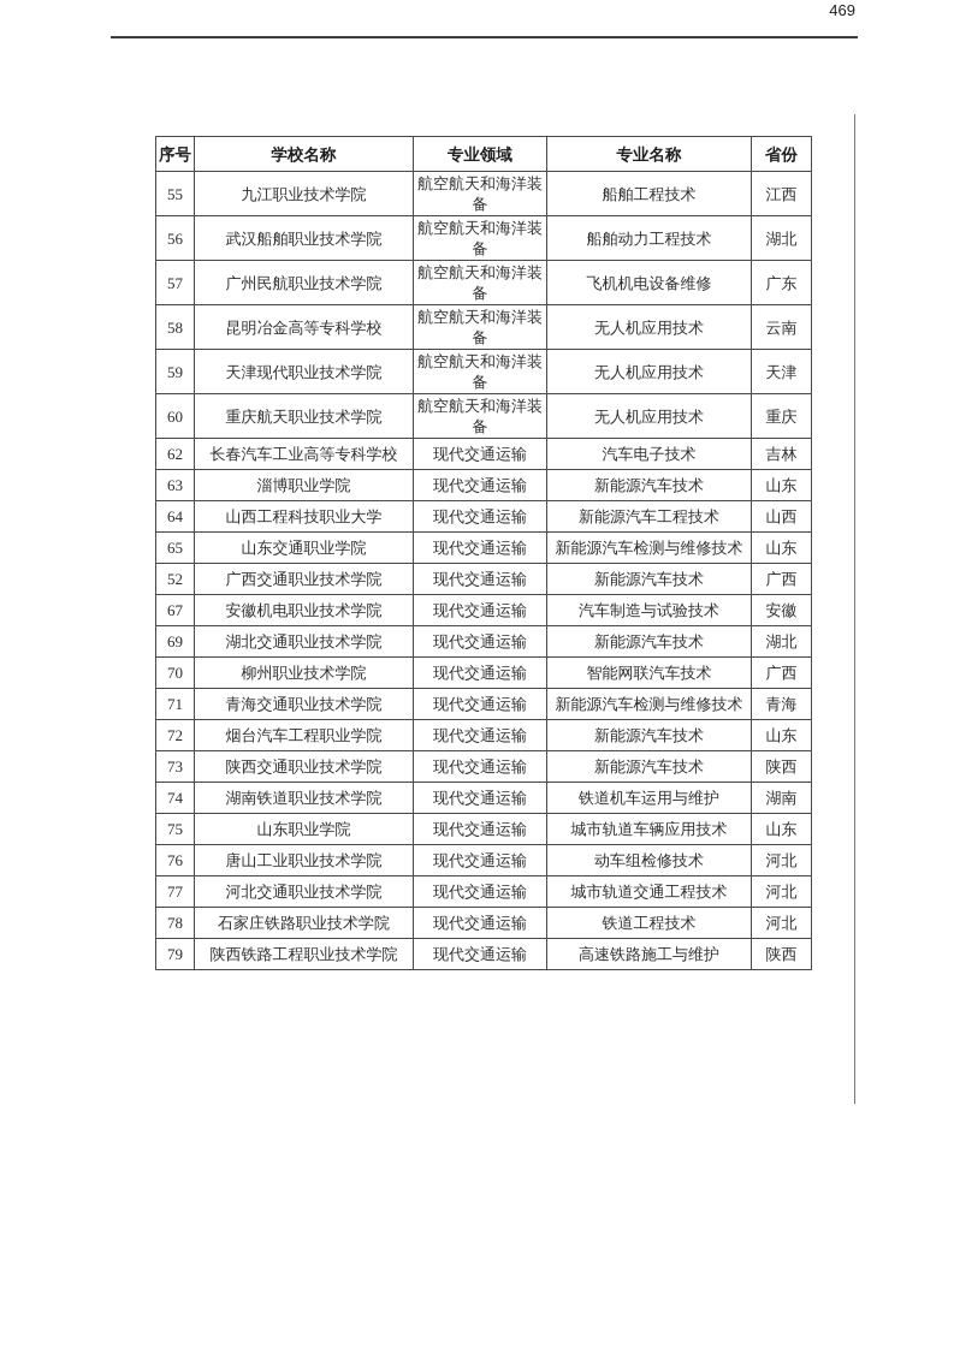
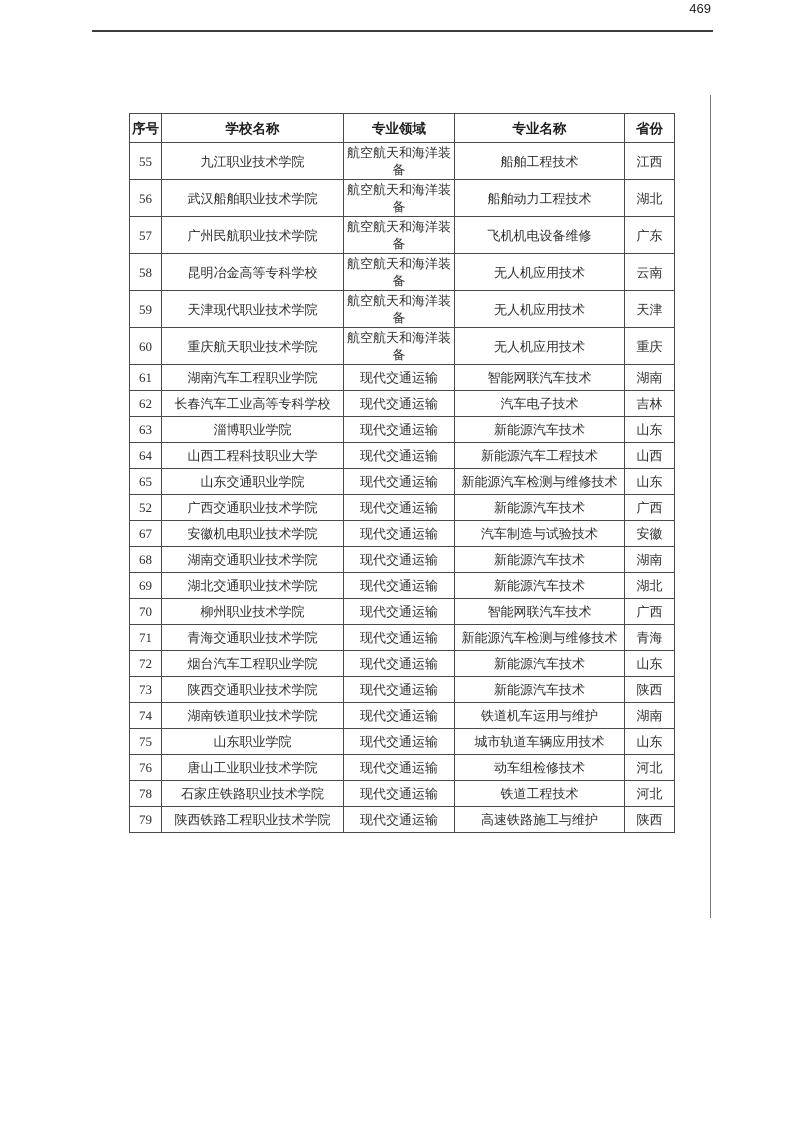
  469
  序号	学校名称	专业领域	专业名称	省份
  55	九江职业技术学院	航空航天和海洋装备	船舶工程技术	江西
  56	武汉船舶职业技术学院	航空航天和海洋装备	船舶动力工程技术	湖北
  57	广州民航职业技术学院	航空航天和海洋装备	飞机机电设备维修	广东
  58	昆明冶金高等专科学校	航空航天和海洋装备	无人机应用技术	云南
  59	天津现代职业技术学院	航空航天和海洋装备	无人机应用技术	天津
  60	重庆航天职业技术学院	航空航天和海洋装备	无人机应用技术	重庆
+ 61	湖南汽车工程职业学院	现代交通运输	智能网联汽车技术	湖南
  62	长春汽车工业高等专科学校	现代交通运输	汽车电子技术	吉林
  63	淄博职业学院	现代交通运输	新能源汽车技术	山东
  64	山西工程科技职业大学	现代交通运输	新能源汽车工程技术	山西
  65	山东交通职业学院	现代交通运输	新能源汽车检测与维修技术	山东
  52	广西交通职业技术学院	现代交通运输	新能源汽车技术	广西
  67	安徽机电职业技术学院	现代交通运输	汽车制造与试验技术	安徽
+ 68	湖南交通职业技术学院	现代交通运输	新能源汽车技术	湖南
  69	湖北交通职业技术学院	现代交通运输	新能源汽车技术	湖北
  70	柳州职业技术学院	现代交通运输	智能网联汽车技术	广西
  71	青海交通职业技术学院	现代交通运输	新能源汽车检测与维修技术	青海
  72	烟台汽车工程职业学院	现代交通运输	新能源汽车技术	山东
  73	陕西交通职业技术学院	现代交通运输	新能源汽车技术	陕西
  74	湖南铁道职业技术学院	现代交通运输	铁道机车运用与维护	湖南
  75	山东职业学院	现代交通运输	城市轨道车辆应用技术	山东
  76	唐山工业职业技术学院	现代交通运输	动车组检修技术	河北
- 77	河北交通职业技术学院	现代交通运输	城市轨道交通工程技术	河北
  78	石家庄铁路职业技术学院	现代交通运输	铁道工程技术	河北
  79	陕西铁路工程职业技术学院	现代交通运输	高速铁路施工与维护	陕西
